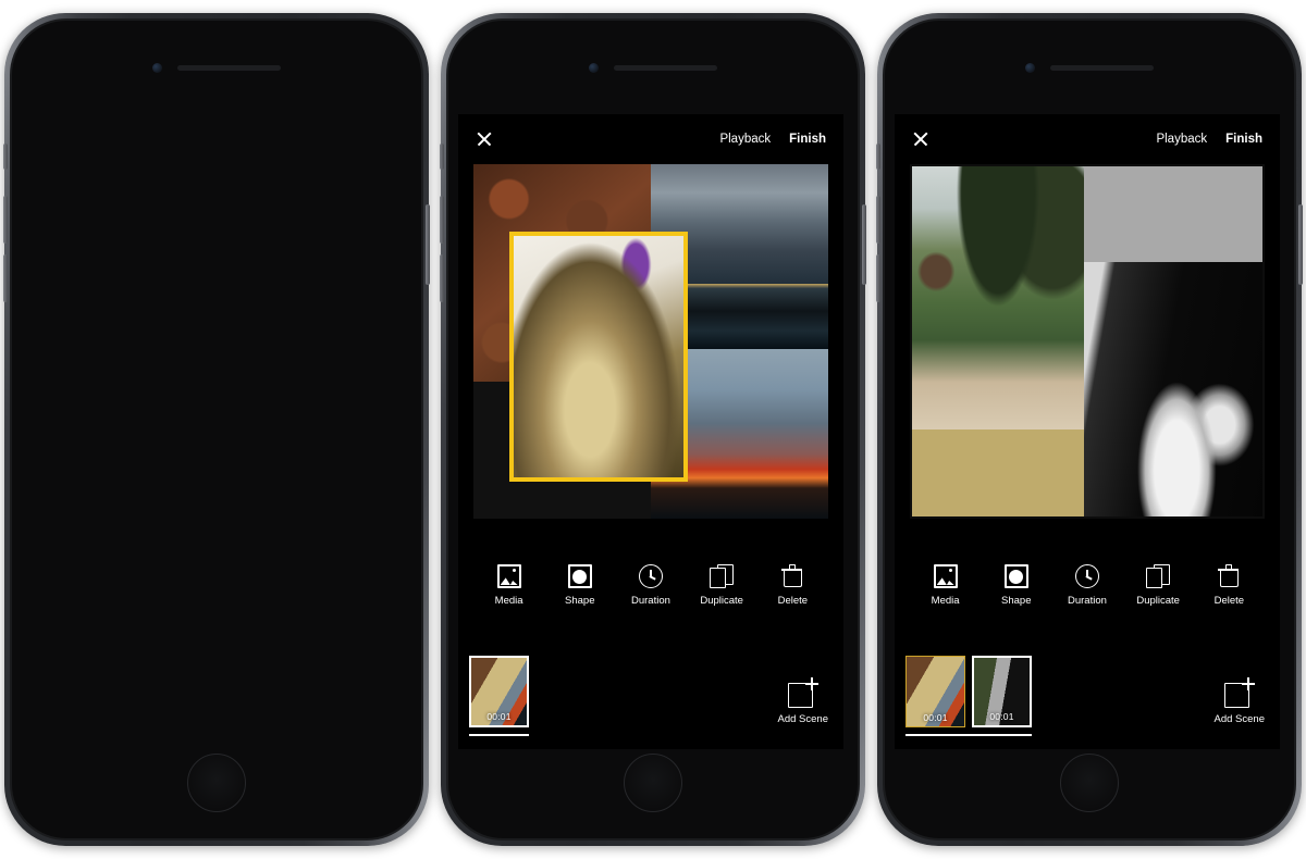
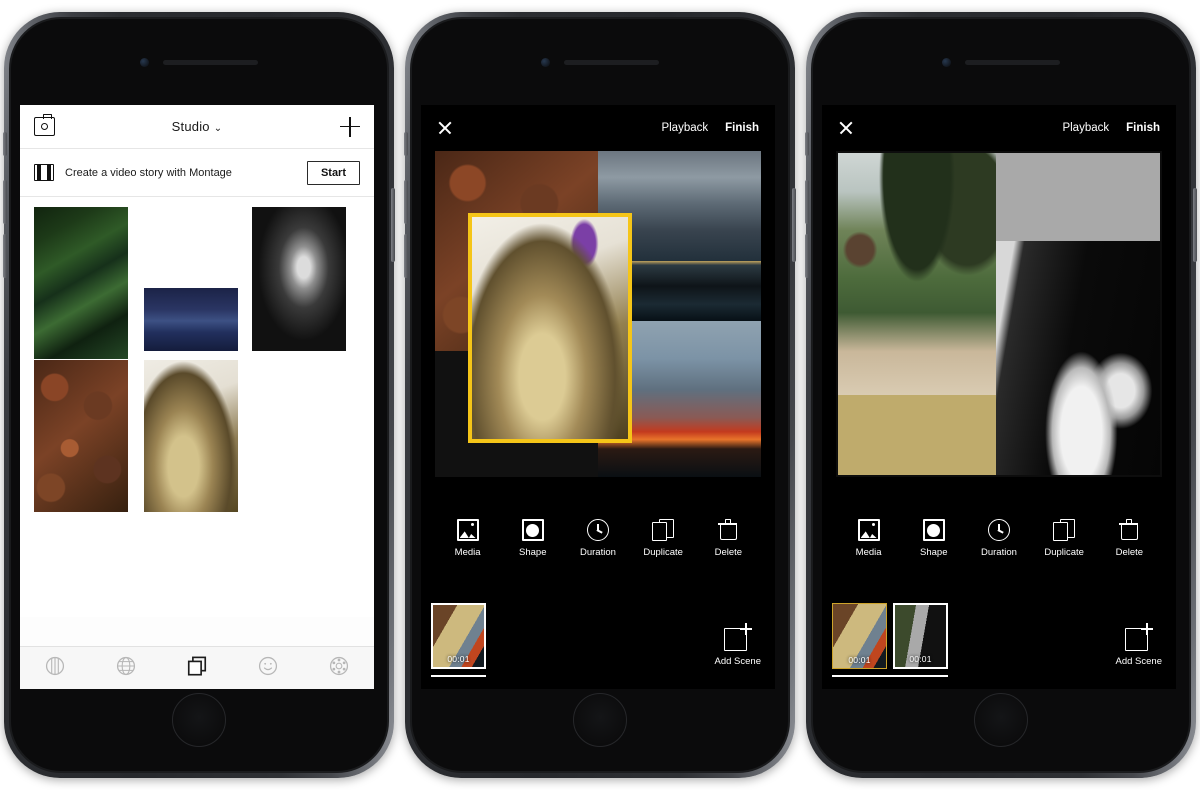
+ Studio ⌄
+ Create a video story with Montage
+ Start
  Playback
  Finish
  Media
  Shape
  Duration
  Duplicate
  Delete
  00:01
  Add Scene
  Playback
  Finish
  Media
  Shape
  Duration
  Duplicate
  Delete
  00:01
  00:01
  Add Scene
